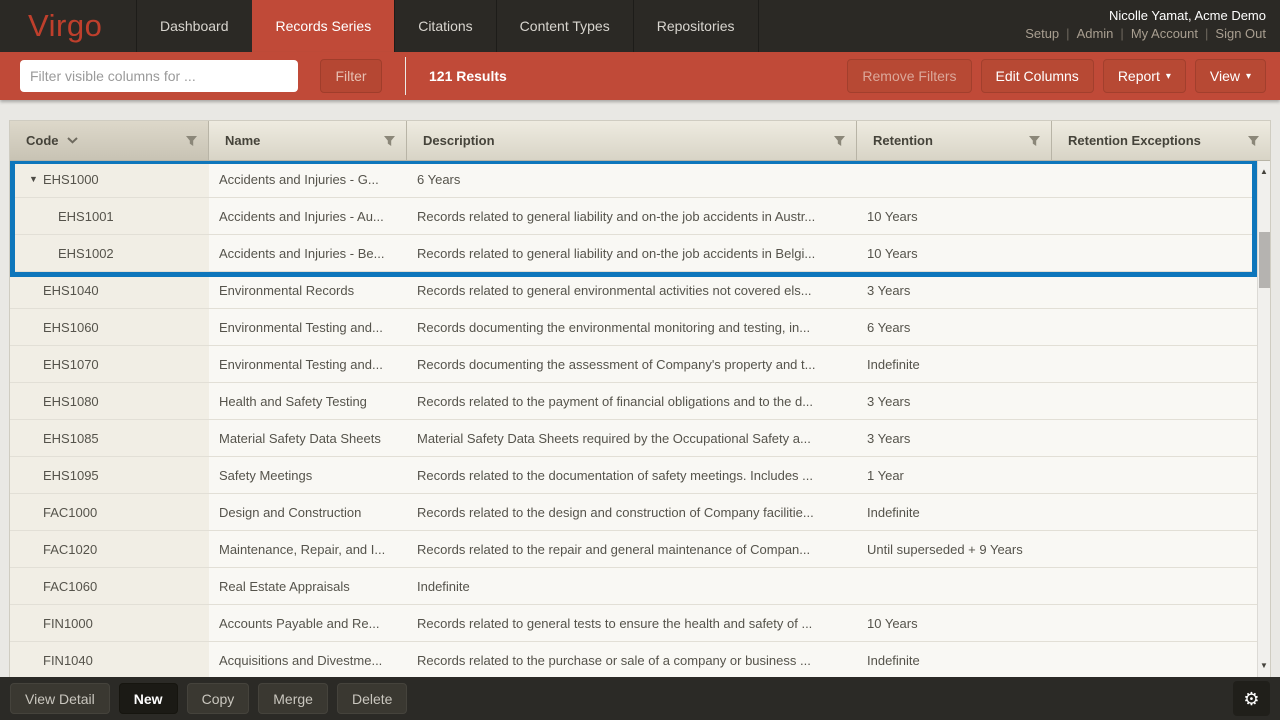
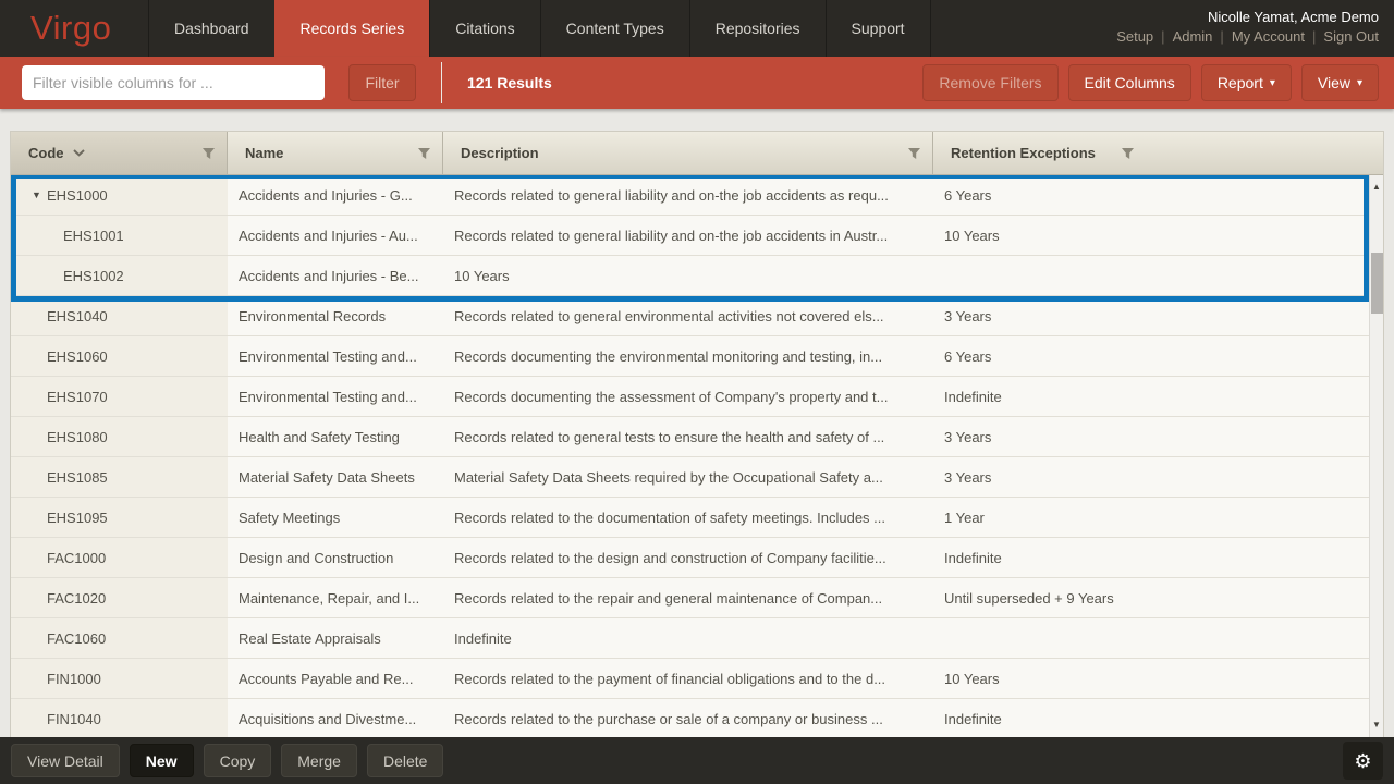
  Virgo
  Dashboard
  Records Series
  Citations
  Content Types
  Repositories
+ Support
  Nicolle Yamat, Acme Demo
  Setup | Admin | My Account | Sign Out
  Filter visible columns for ...
  Filter
  121 Results
  Remove Filters
  Edit Columns
  Report
  ▾
  View
  ▾
  Code
  Name
  Description
- Retention
  Retention Exceptions
  ▼
  EHS1000
  Accidents and Injuries - G...
+ Records related to general liability and on-the job accidents as requ...
  6 Years
  EHS1001
  Accidents and Injuries - Au...
  Records related to general liability and on-the job accidents in Austr...
  10 Years
  EHS1002
  Accidents and Injuries - Be...
- Records related to general liability and on-the job accidents in Belgi...
  10 Years
  EHS1040
  Environmental Records
  Records related to general environmental activities not covered els...
  3 Years
  EHS1060
  Environmental Testing and...
  Records documenting the environmental monitoring and testing, in...
  6 Years
  EHS1070
  Environmental Testing and...
  Records documenting the assessment of Company's property and t...
  Indefinite
  EHS1080
  Health and Safety Testing
- Records related to the payment of financial obligations and to the d...
+ Records related to general tests to ensure the health and safety of ...
  3 Years
  EHS1085
  Material Safety Data Sheets
  Material Safety Data Sheets required by the Occupational Safety a...
  3 Years
  EHS1095
  Safety Meetings
  Records related to the documentation of safety meetings. Includes ...
  1 Year
  FAC1000
  Design and Construction
  Records related to the design and construction of Company facilitie...
  Indefinite
  FAC1020
  Maintenance, Repair, and I...
  Records related to the repair and general maintenance of Compan...
  Until superseded + 9 Years
  FAC1060
  Real Estate Appraisals
  Indefinite
  FIN1000
  Accounts Payable and Re...
- Records related to general tests to ensure the health and safety of ...
+ Records related to the payment of financial obligations and to the d...
  10 Years
  FIN1040
  Acquisitions and Divestme...
  Records related to the purchase or sale of a company or business ...
  Indefinite
  ▲
  ▼
  View Detail
  New
  Copy
  Merge
  Delete
  ⚙
